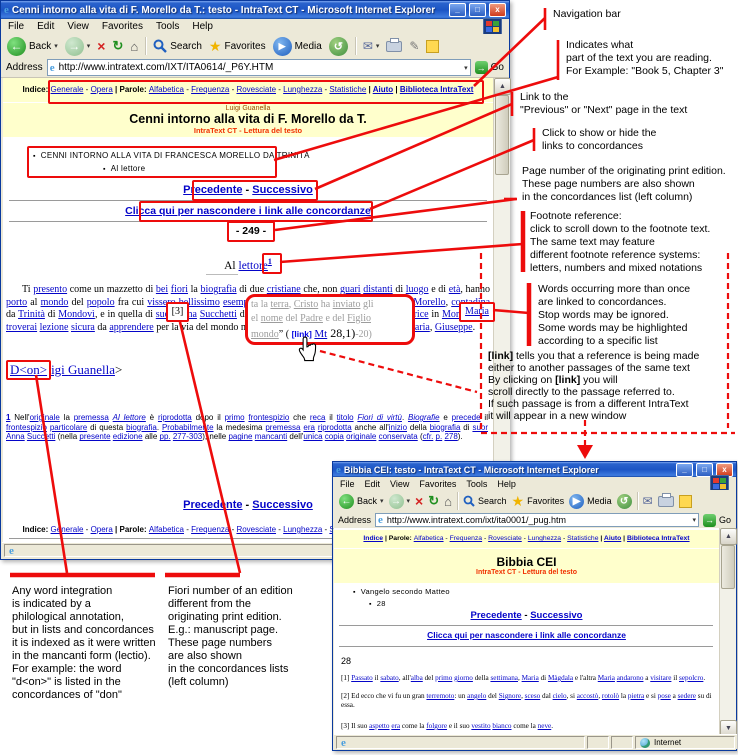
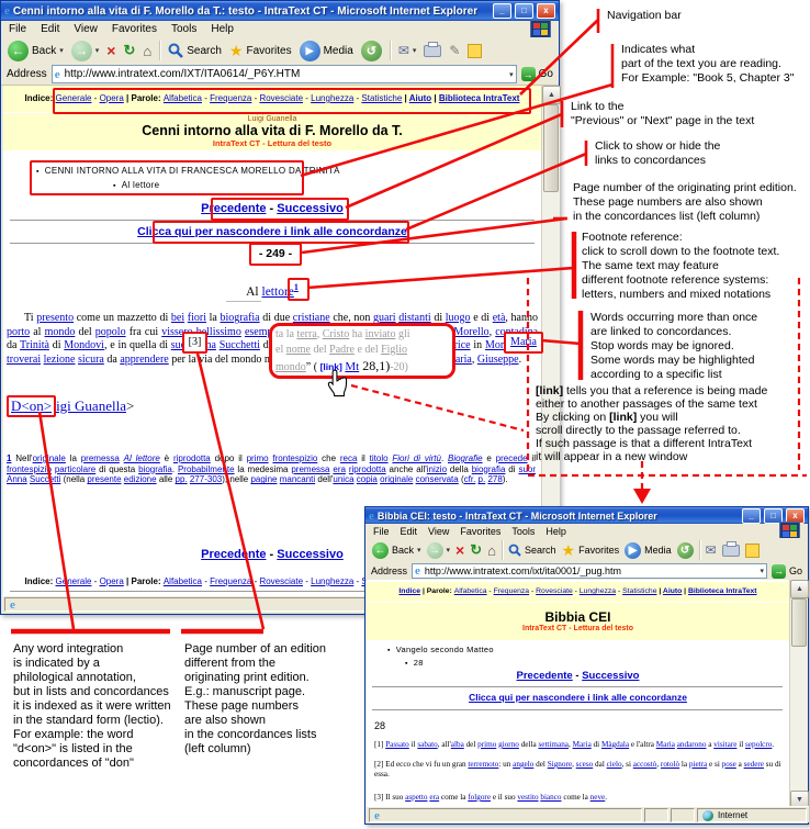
  e
  Cenni intorno alla vita di F. Morello da T.: testo - IntraText CT - Microsoft Internet Explorer
  _
  □
  x
  File
  Edit
  View
  Favorites
  Tools
  Help
  ←
  Back
  →
  ×
  ↻
  ⌂
  Search
  ★
  Favorites
  ▶
  Media
  ↺
  ✉
  ✎
  Address
  e
  http://www.intratext.com/IXT/ITA0614/_P6Y.HTM
  →
  Indice: Generale - Opera | Parole: Alfabetica - Frequenza - Rovesciate - Lunghezza - Statistiche | Aiuto | Biblioteca IntraText
  Cenni intorno alla vita di F. Morello da T.
  IntraText CT - Lettura del testo
  CENNI INTORNO ALLA VITA DI FRANCESCA MORELLO DA TITÁ
  Al lettore
  Precedente - Successivo
  Clicca qui per nascondere i link alle concordanze
  - 249 -
  Al lettore1
  D<on> igi Guanella>
  1 Nell'orignale la premessa Al lettore è riprodotta dpo il primo frontespizio che reca il titolo Fiori di virtù. Biografie e precede il frontespizi particolare di questa biografia. Probabilmete la medesima premessa era riprodotta anche all'inizio della biografia di suor Anna Succtti (nella presente edizione alle pp. 277-303), nelle pagine mancanti dell'unica copia originale conservata (cfr. p. 278).
  Precednte - Successivo
  e
  [3]
  Maria
  ta la terra, Cristo ha inviato gli
  el nome del Padre e del Figlio
  mondo” ( [link] Mt 28,1)-20)
  e
  Bibbia CEI: testo - IntraText CT - Microsoft Internet Explorer
  _
  □
  x
  File
  Edit
  View
  Favorites
  Tools
  Help
  ←
  Back
  →
  ×
  ↻
  ⌂
  Search
  ★
  Favorites
  ▶
  Media
  ↺
  ✉
  Address
  e
  http://www.intratext.com/ixt/ita0001/_pug.htm
  →
  Go
  Bibbia CEI
  Vangelo secondo Matteo
  Precedente - Successivo
  Clicca qui per nascondere i link alle concordanze
  28
  [1] Passato il sabato, all'alba del primo giorno della settimana, Maria di Màgdala e l'altra Maria andarono a visitare il sepolcro.
  [2] Ed ecco che vi fu un gran terremoto: un angelo del Signore, sceso dal cielo, si accostò, rotolò la pietra e si pose a sedere su di essa.
  [3] Il suo aspetto era come la folgore e il suo vestito bianco come la neve.
  e
  Internet
  Navigation bar
  Indicates what
  part of the text you are reading.
  For Example: "Book 5, Chapter 3"
  Link to the
  "Previous" or "Next" page in the text
  Click to show or hide the
  links to concordances
  Page number of the originating print edition.
  These page numbers are also shown
  in the concordances list (left column)
  Footnote reference:
  click to scroll down to the footnote text.
  The same text may feature
  different footnote reference systems:
  letters, numbers and mixed notations
  Words occurring more than once
  are linked to concordances.
  Stop words may be ignored.
  Some words may be highlighted
  according to a specific list
  [link] tells you that a reference is being made
  either to another passages of the same text
  By clicking on [link] you will
  scroll directly to the passage referred to.
- If such passage is from a different IntraText
+ If such passage is that a different IntraText
  it will appear in a new window
  Any word integration
  is indicated by a
  philological annotation,
  but in lists and concordances
  it is indexed as it were written
- in the mancanti form (lectio).
+ in the standard form (lectio).
  For example: the word
  "d<on>" is listed in the
  concordances of "don"
- Fiori number of an edition
+ Page number of an edition
  different from the
  originating print edition.
  E.g.: manuscript page.
  These page numbers
  are also shown
  in the concordances lists
  (left column)
